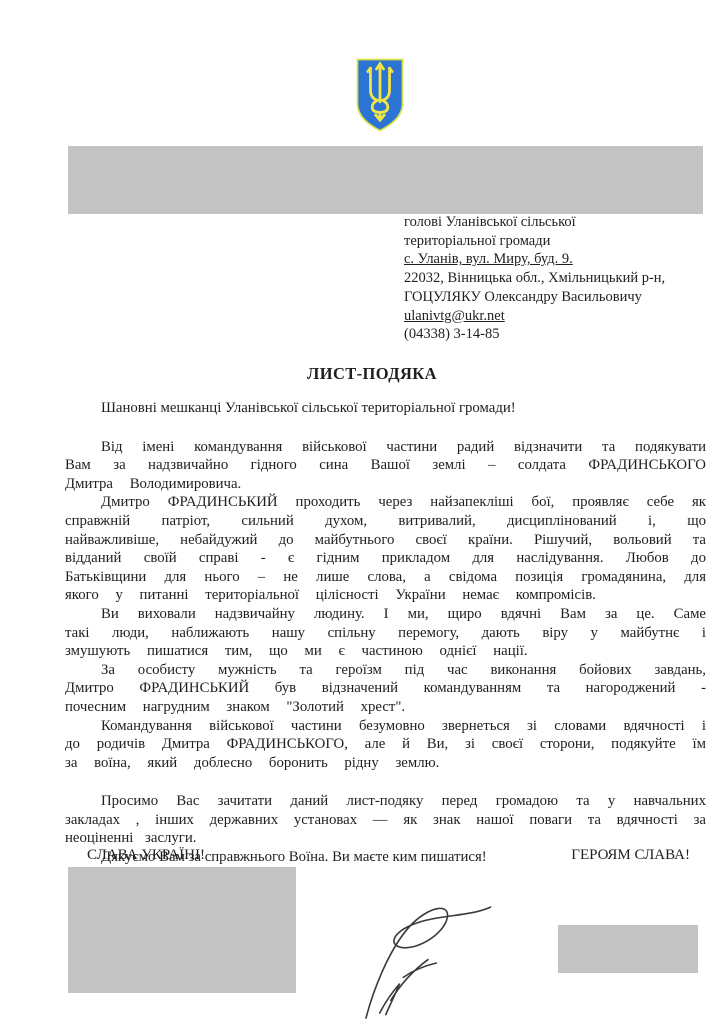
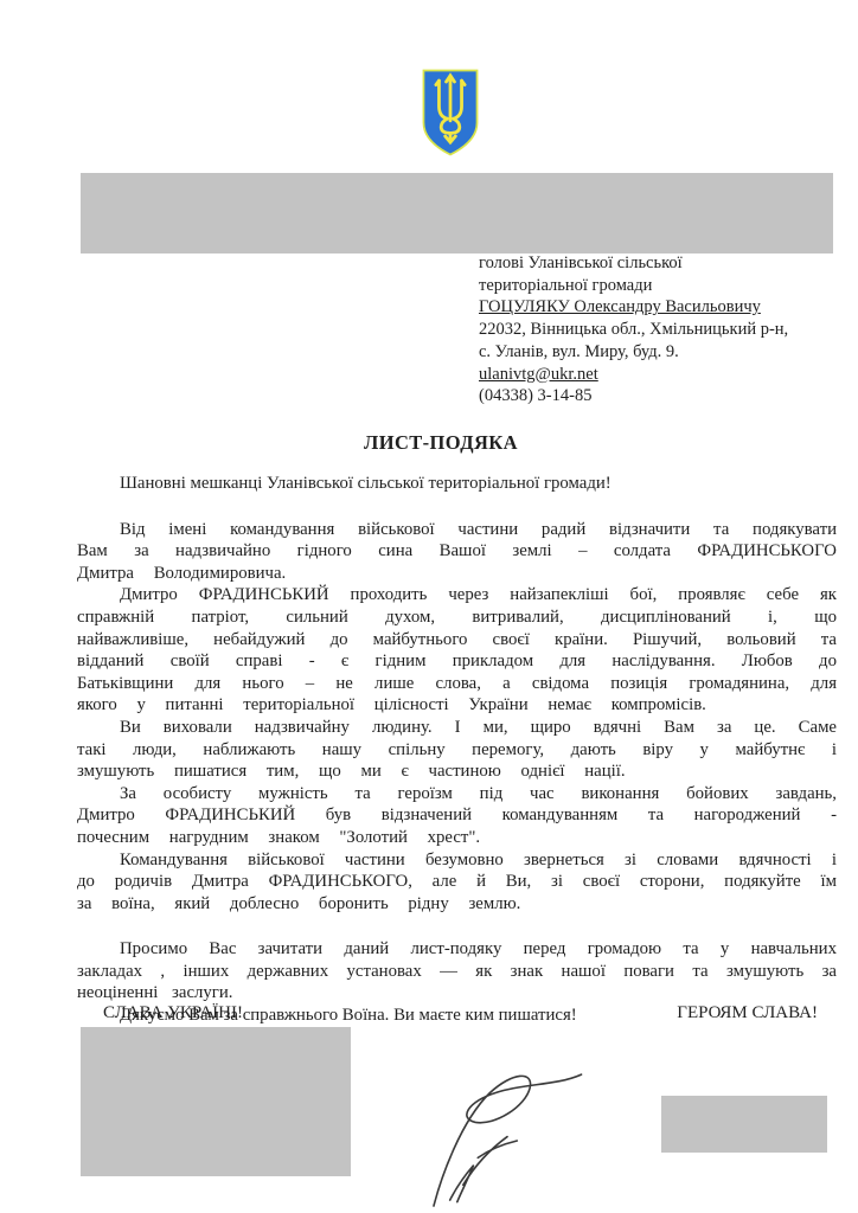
  голові Уланівської сільської
  територіальної громади
- с. Уланів, вул. Миру, буд. 9.
+ ГОЦУЛЯКУ Олександру Васильовичу
  22032, Вінницька обл., Хмільницький р-н,
- ГОЦУЛЯКУ Олександру Васильовичу
+ с. Уланів, вул. Миру, буд. 9.
  ulanivtg@ukr.net
  (04338) 3-14-85
  ЛИСТ-ПОДЯКА
  Шановні мешканці Уланівської сільської територіальної громади!
  Від імені командування військової частини радий відзначити та подякувати Вам за надзвичайно гідного сина Вашої землі – солдата ФРАДИНСЬКОГО Дмитра Володимировича.
  Дмитро ФРАДИНСЬКИЙ проходить через найзапекліші бої, проявляє себе як справжній патріот, сильний духом, витривалий, дисциплінований і, що найважливіше, небайдужий до майбутнього своєї країни. Рішучий, вольовий та відданий своїй справі - є гідним прикладом для наслідування. Любов до Батьківщини для нього – не лише слова, а свідома позиція громадянина, для якого у питанні територіальної цілісності України немає компромісів.
  Ви виховали надзвичайну людину. І ми, щиро вдячні Вам за це. Саме такі люди, наближають нашу спільну перемогу, дають віру у майбутнє і змушують пишатися тим, що ми є частиною однієї нації.
  За особисту мужність та героїзм під час виконання бойових завдань, Дмитро ФРАДИНСЬКИЙ був відзначений командуванням та нагороджений - почесним нагрудним знаком "Золотий хрест".
  Командування військової частини безумовно звернеться зі словами вдячності і до родичів Дмитра ФРАДИНСЬКОГО, але й Ви, зі своєї сторони, подякуйте їм за воїна, який доблесно боронить рідну землю.
- Просимо Вас зачитати даний лист-подяку перед громадою та у навчальних закладах , інших державних установах — як знак нашої поваги та вдячності за неоціненні заслуги.
+ Просимо Вас зачитати даний лист-подяку перед громадою та у навчальних закладах , інших державних установах — як знак нашої поваги та змушують за неоціненні заслуги.
  Дякуємо Вам за справжнього Воїна. Ви маєте ким пишатися!
  СЛАВА УКРАЇНІ!
  ГЕРОЯМ СЛАВА!
